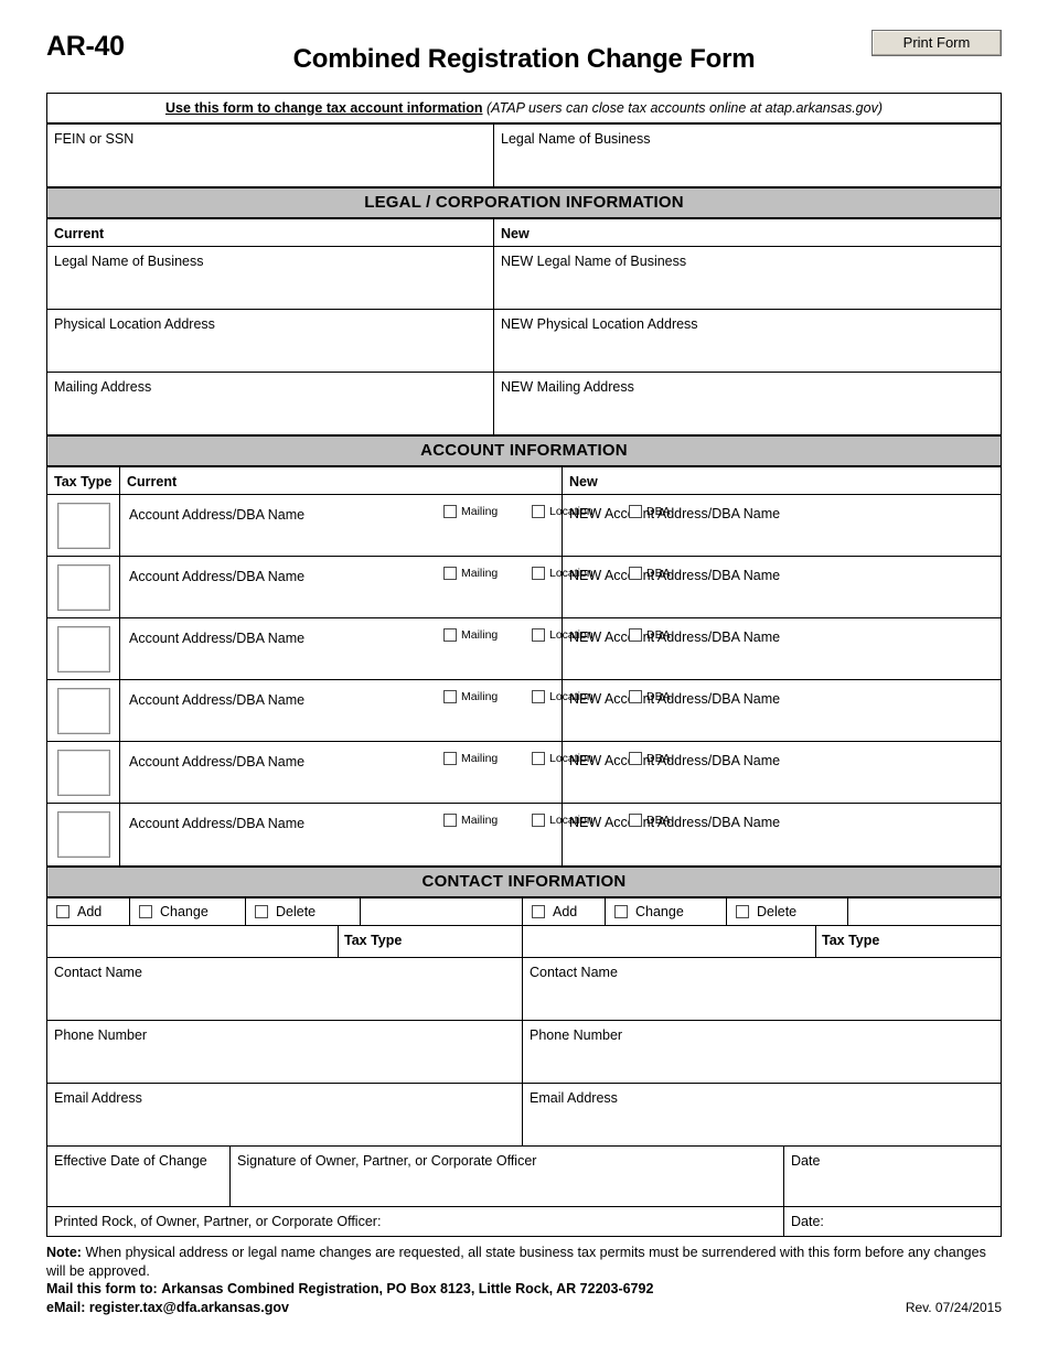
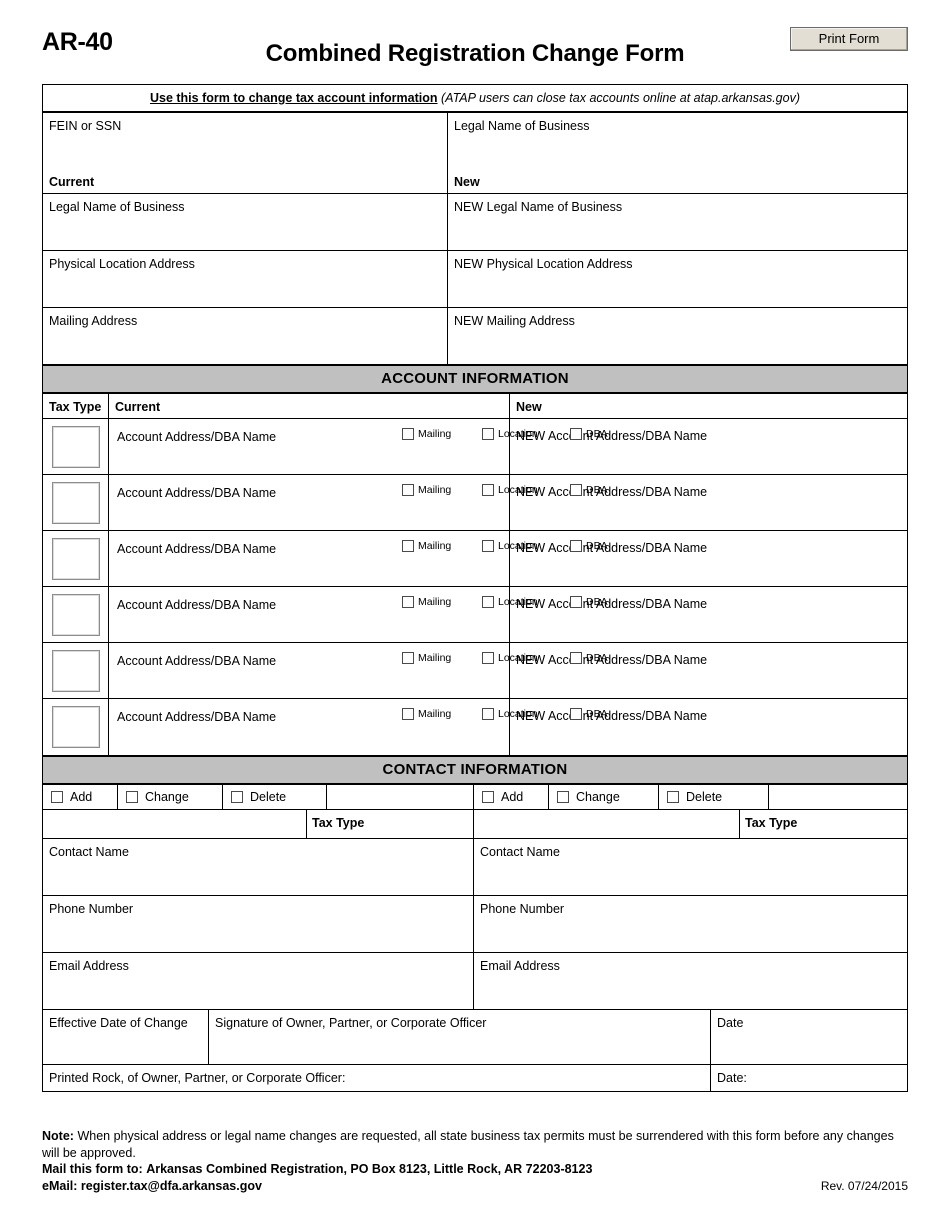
  AR-40
  Combined Registration Change Form
  Print Form
  Use this form to change tax account information (ATAP users can close tax accounts online at atap.arkansas.gov)
  FEIN or SSN
  Legal Name of Business
- LEGAL / CORPORATION INFORMATION
  Current
  New
  Legal Name of Business
  NEW Legal Name of Business
  Physical Location Address
  NEW Physical Location Address
  Mailing Address
  NEW Mailing Address
  ACCOUNT INFORMATION
  Tax Type
  Current
  New
  Account Address/DBA Name
  Mailing
  Location
  DBA
  NEW Accnt Address/DBA Name
  Account Address/DBA Name
  Mailing
  Location
  DBA
  NEW Accnt Address/DBA Name
  Account Address/DBA Name
  Mailing
  Location
  DBA
  NEW Accnt Address/DBA Name
  Account Address/DBA Name
  Mailing
  Location
  DBA
  NEW Accnt Address/DBA Name
  Account Address/DBA Name
  Mailing
  Location
  DBA
  NEW Accnt Address/DBA Name
  Account Address/DBA Name
  Mailing
  Location
  DBA
  NEW Accnt Address/DBA Name
  CONTACT INFORMATION
  Add
  Change
  Delete
  Add
  Change
  Delete
  Tax Type
  Tax Type
  Contact Name
  Contact Name
  Phone Number
  Phone Number
  Email Address
  Email Address
  Effective Date of Change
  Signature of Owner, Partner, or Corporate Officer
  Date
  Printed Rock, of Owner, Partner, or Corporate Officer:
  Date:
  Note: When physical address or legal name changes are requested, all state business tax permits must be surrendered with this form before any changes will be approved.
- Mail this form to: Arkansas Combined Registration, PO Box 8123, Little Rock, AR 72203-6792
+ Mail this form to: Arkansas Combined Registration, PO Box 8123, Little Rock, AR 72203-8123
  eMail: register.tax@dfa.arkansas.gov
  Rev. 07/24/2015
